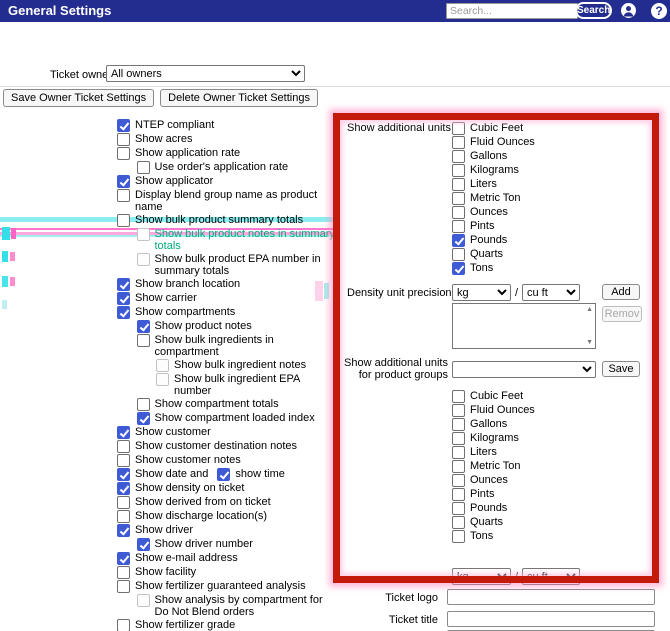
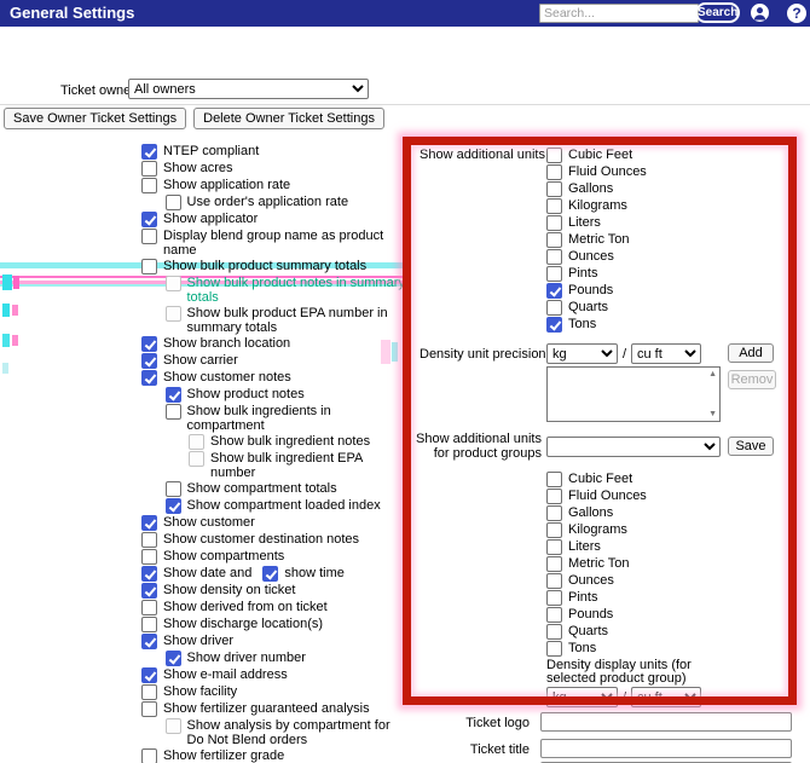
  General Settings
  Search...
  Search
  ?
  Ticket own
  All owners
  Save Owner Ticket Settings
  Delete Owner Ticket Settings
  NTEP compliant
  Show acres
  Show application rate
  Use order's application rate
  Show applicator
  Display blend group name as product name
  Show bulk product summary totals
  Show bulk product notes in summary totals
  Show bulk product EPA number in summary totals
  Show branch location
  Show carrier
- Show compartments
+ Show customer notes
  Show product notes
  Show bulk ingredients in compartment
  Show bulk ingredient notes
  Show bulk ingredient EPA number
  Show compartment totals
  Show compartment loaded index
  Show customer
  Show customer destination notes
- Show customer notes
+ Show compartments
  Show date and
  show time
  Show density on ticket
  Show derived from on ticket
  Show discharge location(s)
  Show driver
  Show driver number
  Show e-mail address
  Show facility
  Show fertilizer guaranteed analysis
  Show analysis by compartment for Do Not Blend orders
  Show fertilizer grade
  Show additional units
  Cubic Feet
  Fluid Ounces
  Gallons
  Kilograms
  Liters
  Metric Ton
  Ounces
  Pints
  Pounds
  Quarts
  Tons
  Density unit precision
  kg
  /
  cu ft
  Add
  Remov
  Show additional units
  for product groups
  Save
  Cubic Feet
  Fluid Ounces
  Gallons
  Kilograms
  Liters
  Metric Ton
  Ounces
  Pints
  Pounds
  Quarts
  Tons
+ Density display units (for selected product group)
  kg
  /
  cu ft
  Ticket logo
  Ticket title
